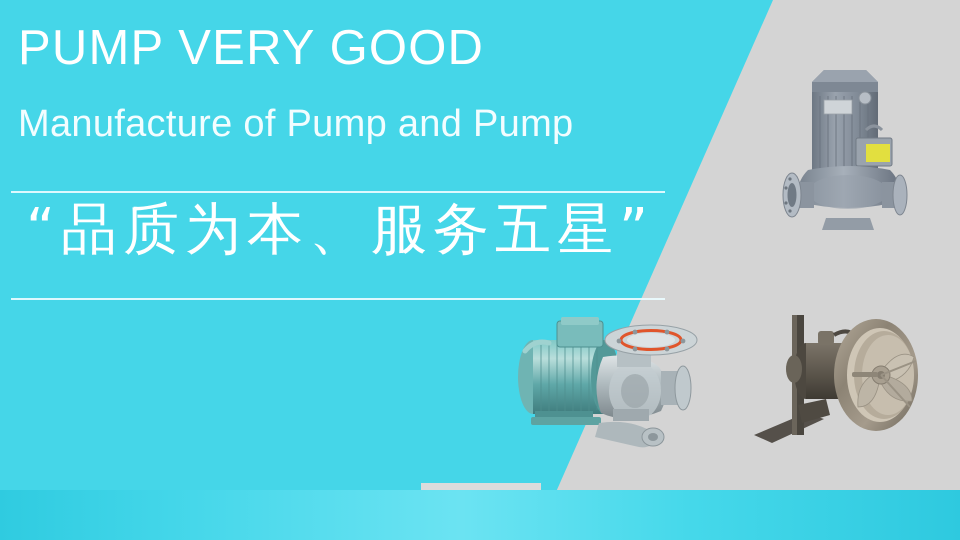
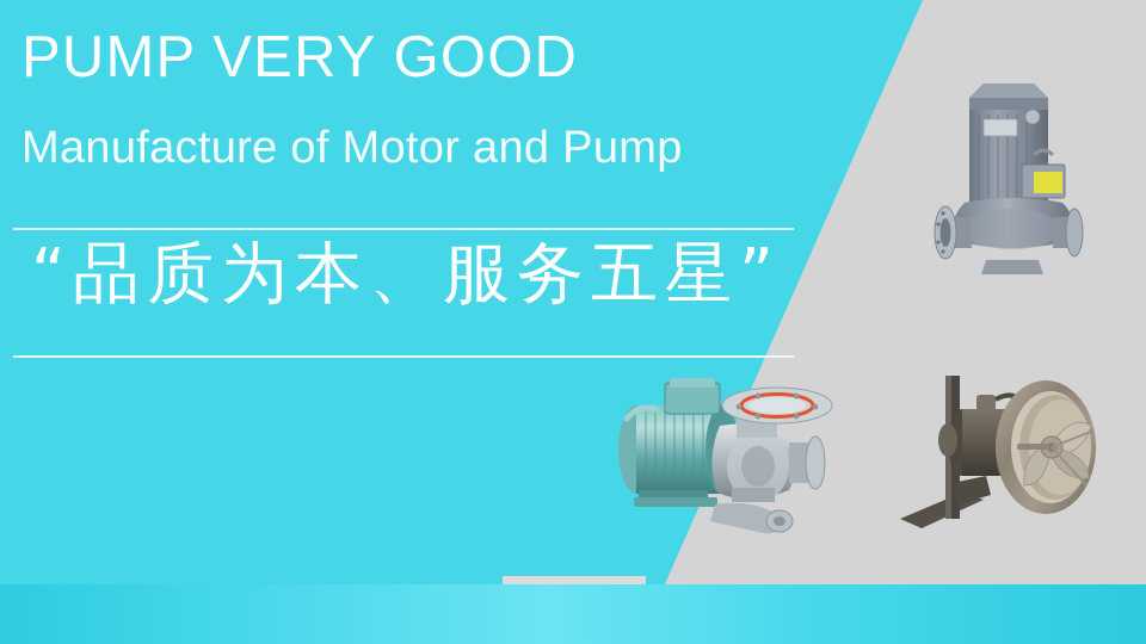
  PUMP VERY GOOD
- Manufacture of Pump and Pump
+ Manufacture of Motor and Pump
  “品质为本、服务五星”
